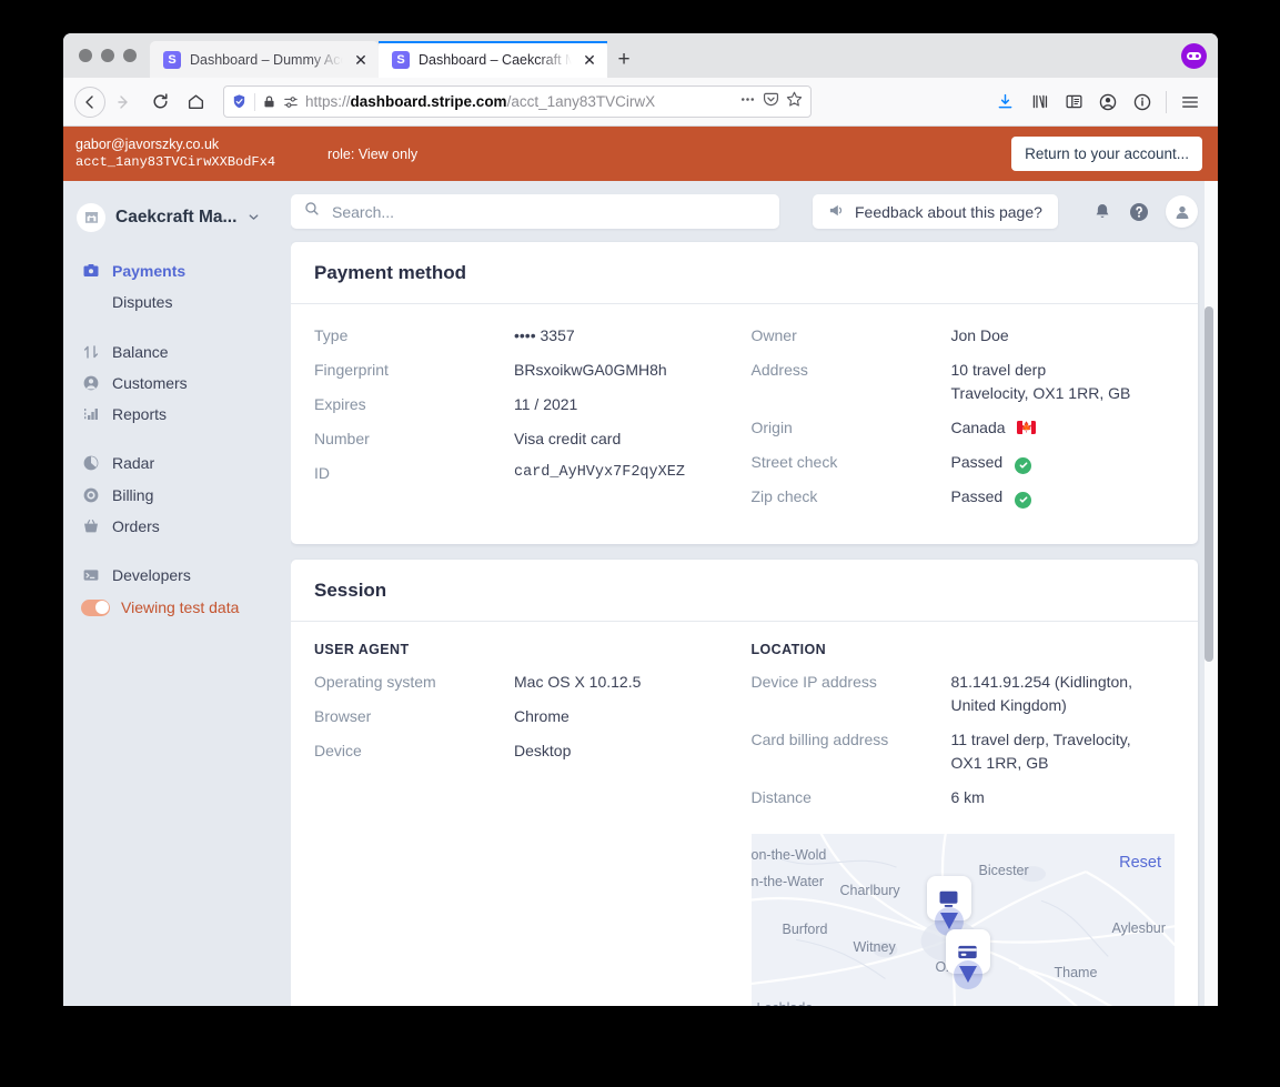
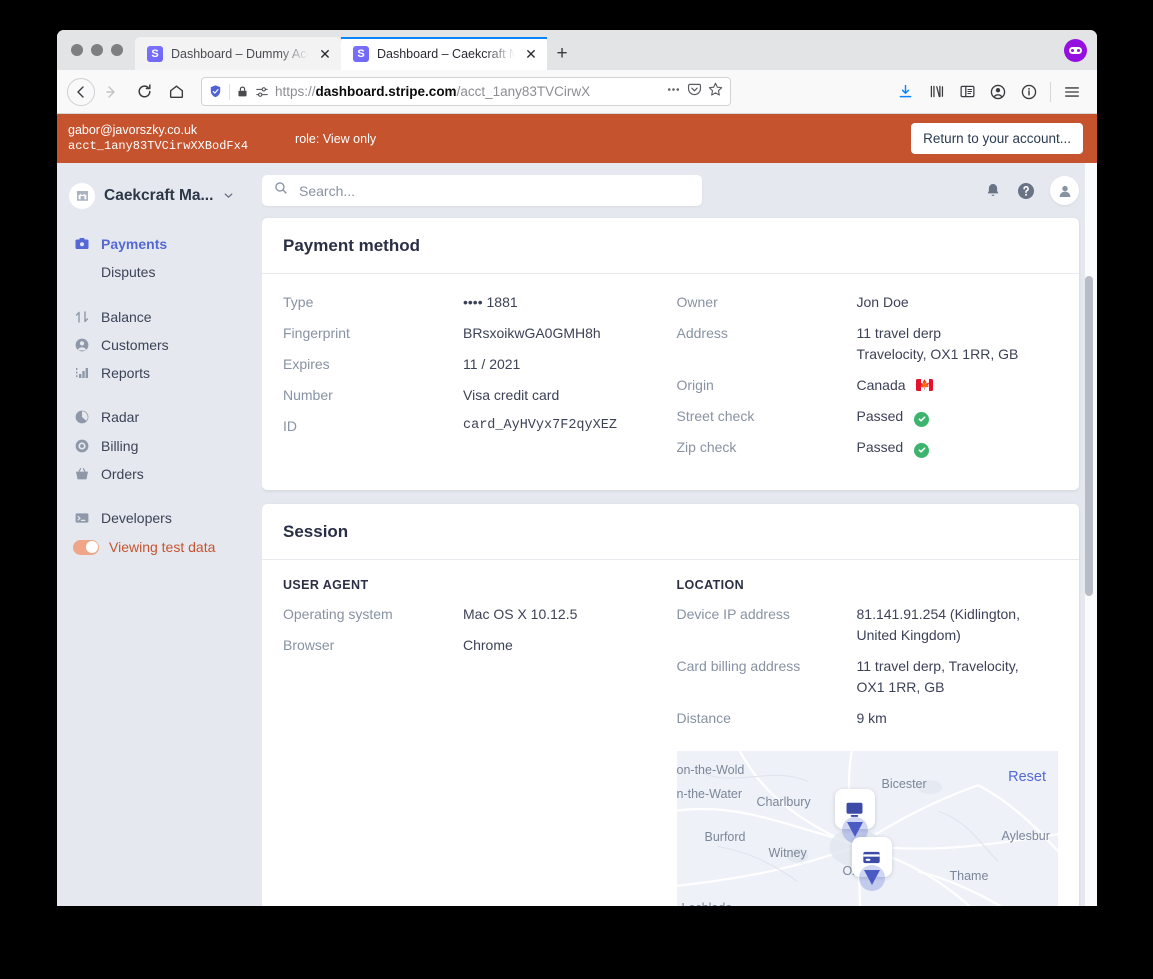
  S
  Dashboard – Dummy Ac
  ✕
  S
  Dashboard – Caekcraft M
  ✕
  +
  https://dashboard.stripe.com/acct_1any83TVCirwX
  gabor@javorszky.co.uk
  acct_1any83TVCirwXXBodFx4
  role: View only
  Return to your account...
  Caekcraft Ma...
  Payments
  Disputes
  Balance
  Customers
  Reports
  Radar
  Billing
  Orders
  Developers
  Viewing test data
  Search...
- Feedback about this page?
  Payment method
  Type
- •••• 3357
+ •••• 1881
  Fingerprint
  BRsxoikwGA0GMH8h
  Expires
  11 / 2021
  Number
  Visa credit card
  ID
  card_AyHVyx7F2qyXEZ
  Owner
  Jon Doe
  Address
- 10 travel derp
+ 11 travel derp
  Travelocity, OX1 1RR, GB
  Origin
  Canada
  🍁
  Street check
  Passed
  Zip check
  Passed
  Session
  USER AGENT
  Operating system
  Mac OS X 10.12.5
  Browser
  Chrome
- Device
- Desktop
  LOCATION
  Device IP address
  81.141.91.254 (Kidlington,
  United Kingdom)
  Card billing address
  11 travel derp, Travelocity,
  OX1 1RR, GB
  Distance
- 6 km
+ 9 km
  on-the-Wold
  n-the-Water
  Charlbury
  Bicester
  Burford
  Witney
  Aylesbur
  Thame
  Reset
